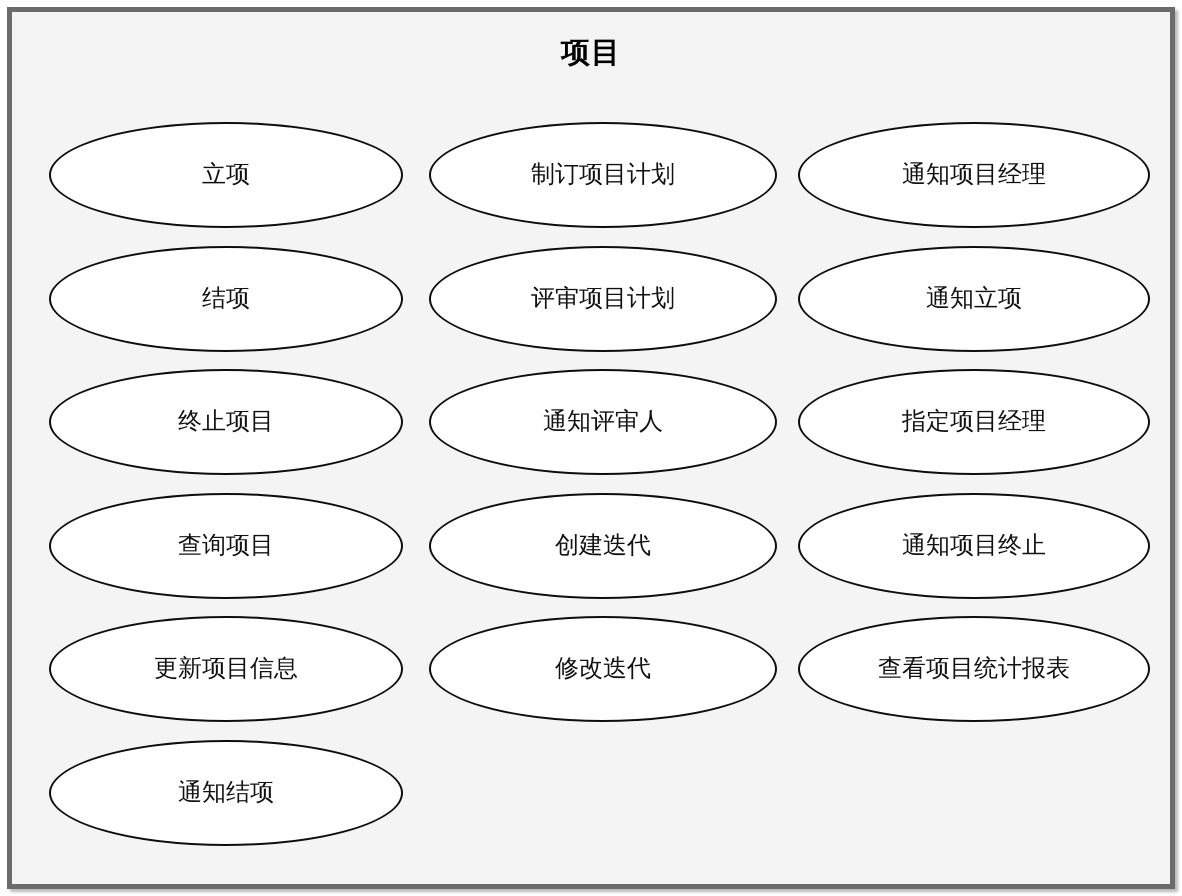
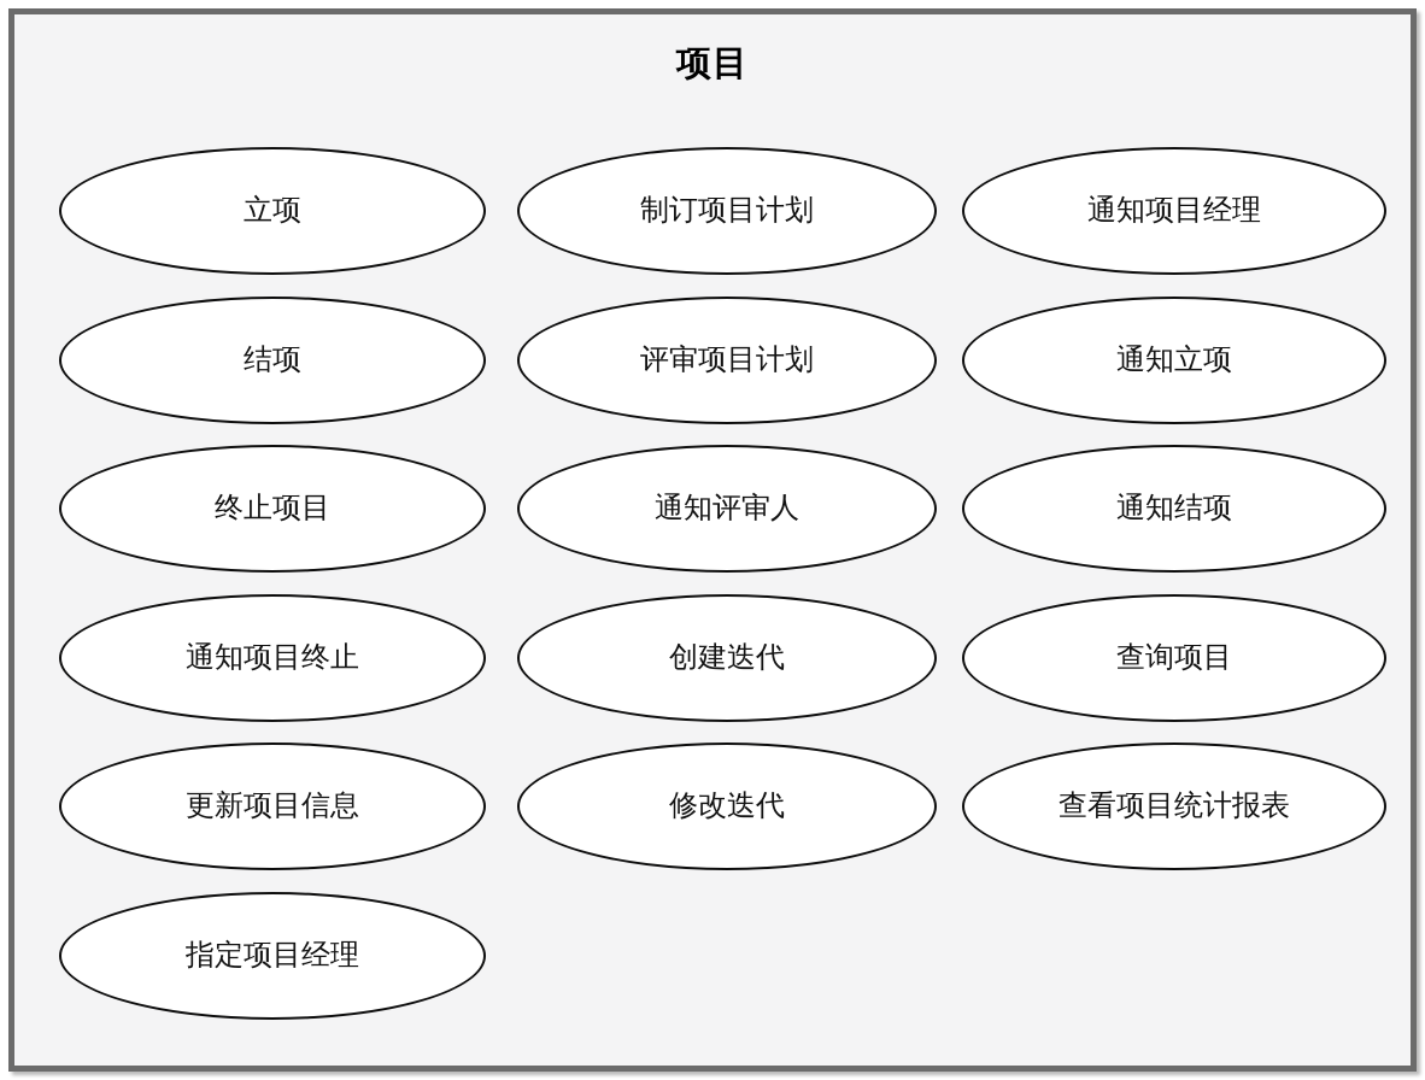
  项目
  立项
  制订项目计划
  通知项目经理
  结项
  评审项目计划
  通知立项
  终止项目
  通知评审人
- 指定项目经理
+ 通知结项
- 查询项目
+ 通知项目终止
  创建迭代
- 通知项目终止
+ 查询项目
  更新项目信息
  修改迭代
  查看项目统计报表
- 通知结项
+ 指定项目经理
